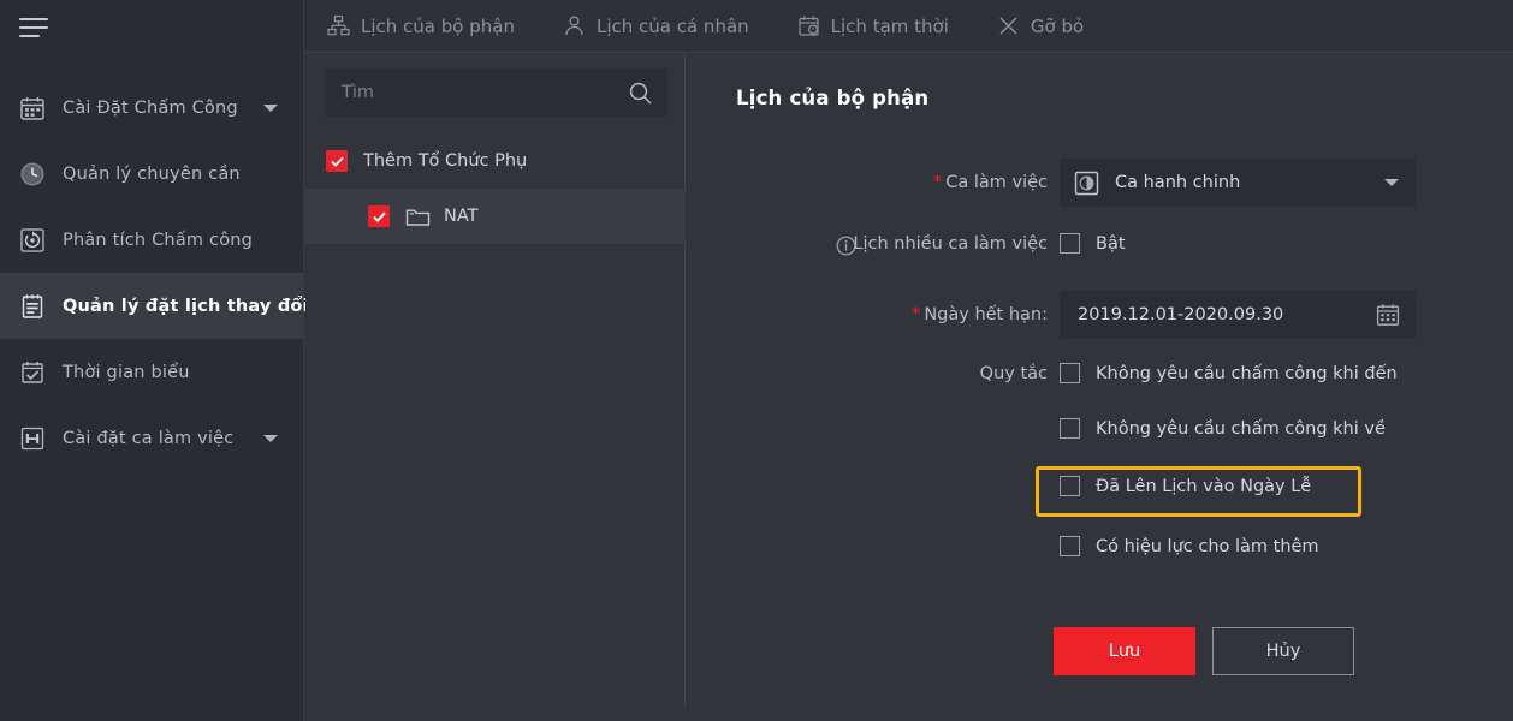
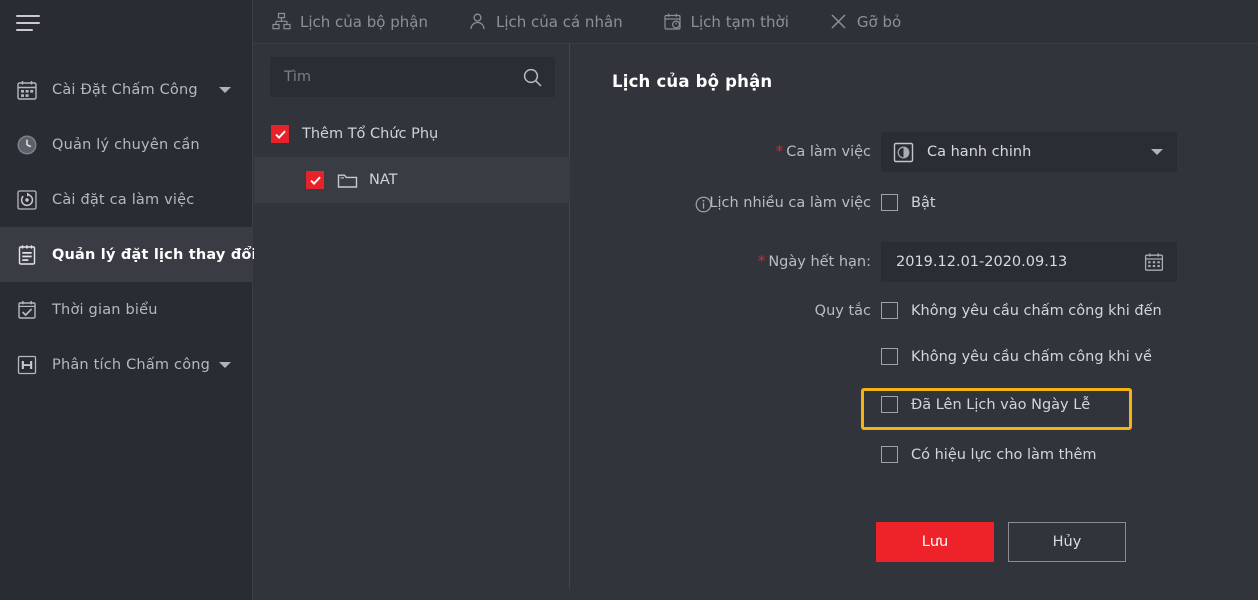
  Cài Đặt Chấm Công
  Quản lý chuyên cần
- Phân tích Chấm công
+ Cài đặt ca làm việc
  Quản lý đặt lịch thay đổ
  Thời gian biểu
- Cài đặt ca làm việc
+ Phân tích Chấm công
  Lịch của bộ phận
  Lịch của cá nhân
  Lịch tạm thời
  Gỡ bỏ
  Tìm
  Thêm Tổ Chức Phụ
  NAT
  Lịch của bộ phận
  * Ca làm việc
  Ca hanh chinh
  Lịch nhiều ca làm việc
  Bật
  * Ngày hết hạn:
- 2019.12.01-2020.09.30
+ 2019.12.01-2020.09.13
  Quy tắc
  Không yêu cầu chấm công khi đến
  Không yêu cầu chấm công khi về
  Đã Lên Lịch vào Ngày Lễ
  Có hiệu lực cho làm thêm
  Lưu
  Hủy
